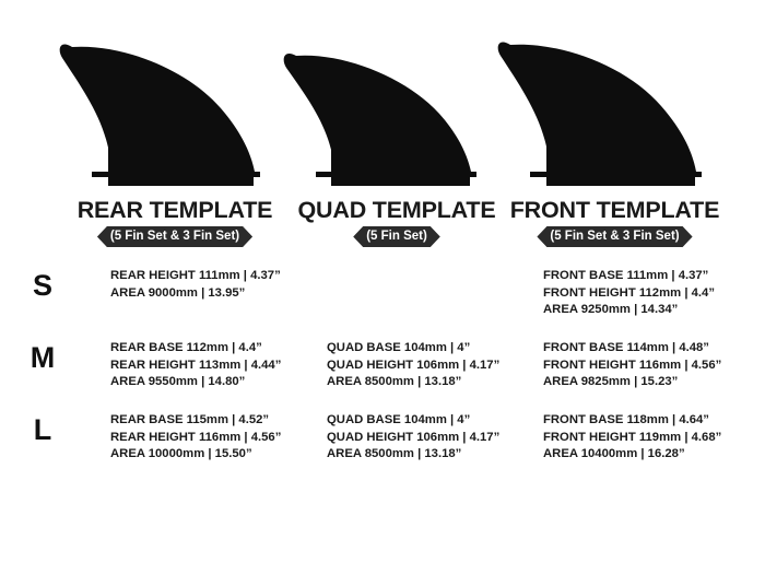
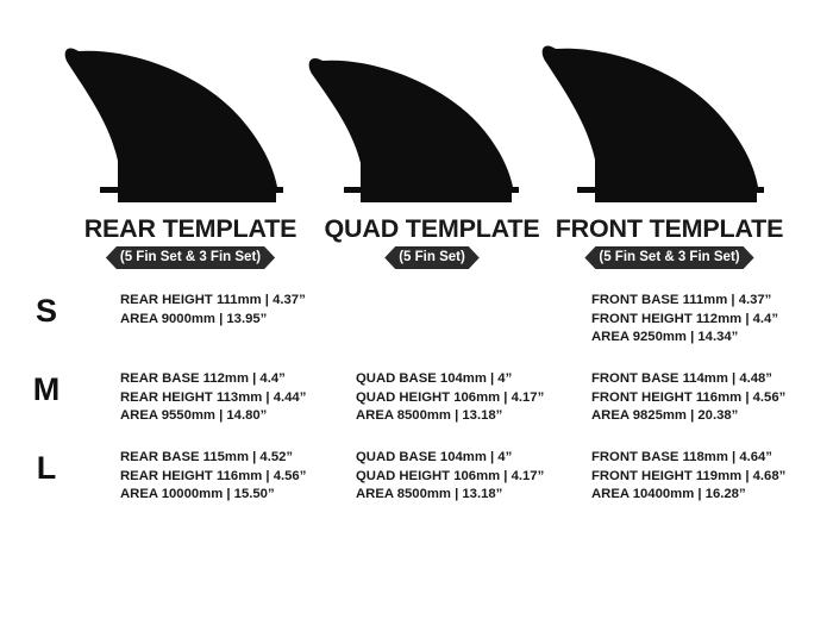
  REAR TEMPLATE
  (5 Fin Set & 3 Fin Set)
  QUAD TEMPLATE
  (5 Fin Set)
  FRONT TEMPLATE
  (5 Fin Set & 3 Fin Set)
  S
  REAR HEIGHT 111mm | 4.37”
  AREA 9000mm | 13.95”
  FRONT BASE 111mm | 4.37”
  FRONT HEIGHT 112mm | 4.4”
  AREA 9250mm | 14.34”
  M
  REAR BASE 112mm | 4.4”
  REAR HEIGHT 113mm | 4.44”
  AREA 9550mm | 14.80”
  QUAD BASE 104mm | 4”
  QUAD HEIGHT 106mm | 4.17”
  AREA 8500mm | 13.18”
  FRONT BASE 114mm | 4.48”
  FRONT HEIGHT 116mm | 4.56”
- AREA 9825mm | 15.23”
+ AREA 9825mm | 20.38”
  L
  REAR BASE 115mm | 4.52”
  REAR HEIGHT 116mm | 4.56”
  AREA 10000mm | 15.50”
  QUAD BASE 104mm | 4”
  QUAD HEIGHT 106mm | 4.17”
  AREA 8500mm | 13.18”
  FRONT BASE 118mm | 4.64”
  FRONT HEIGHT 119mm | 4.68”
  AREA 10400mm | 16.28”
